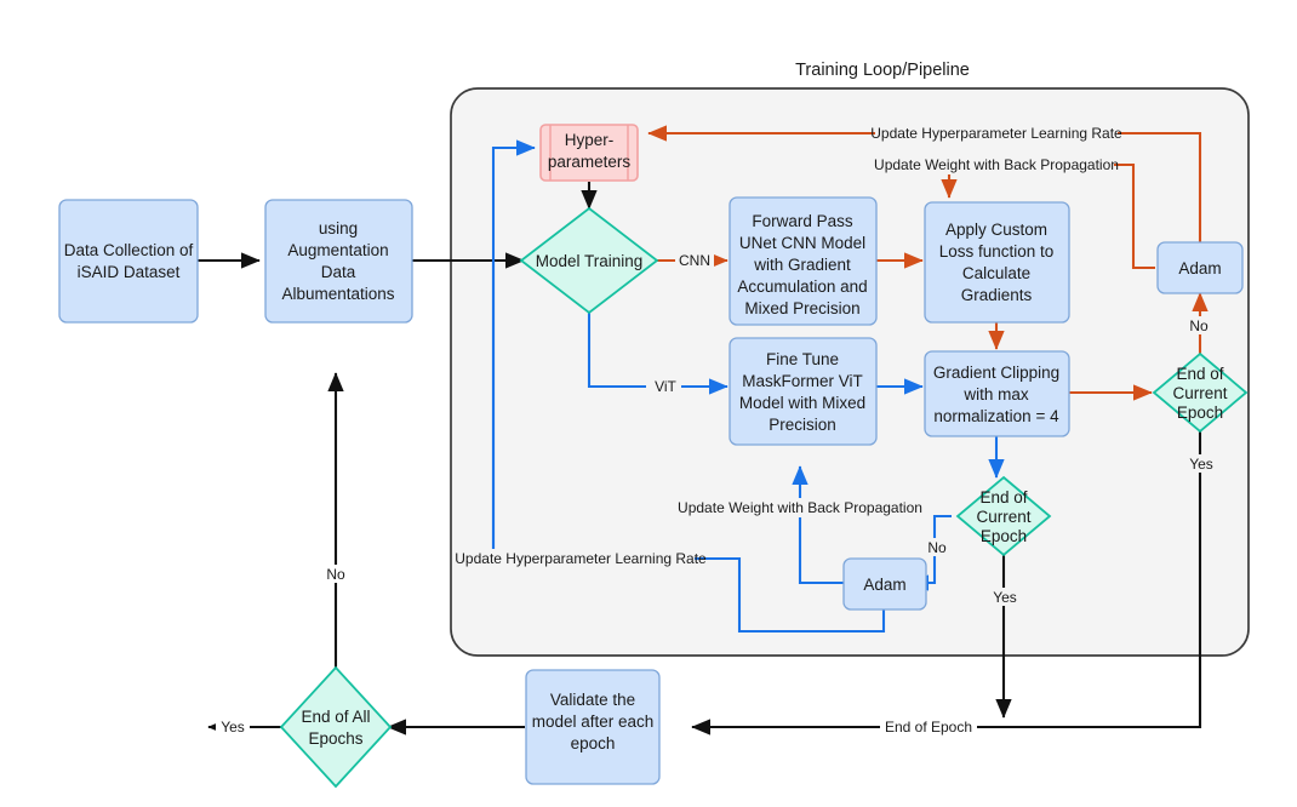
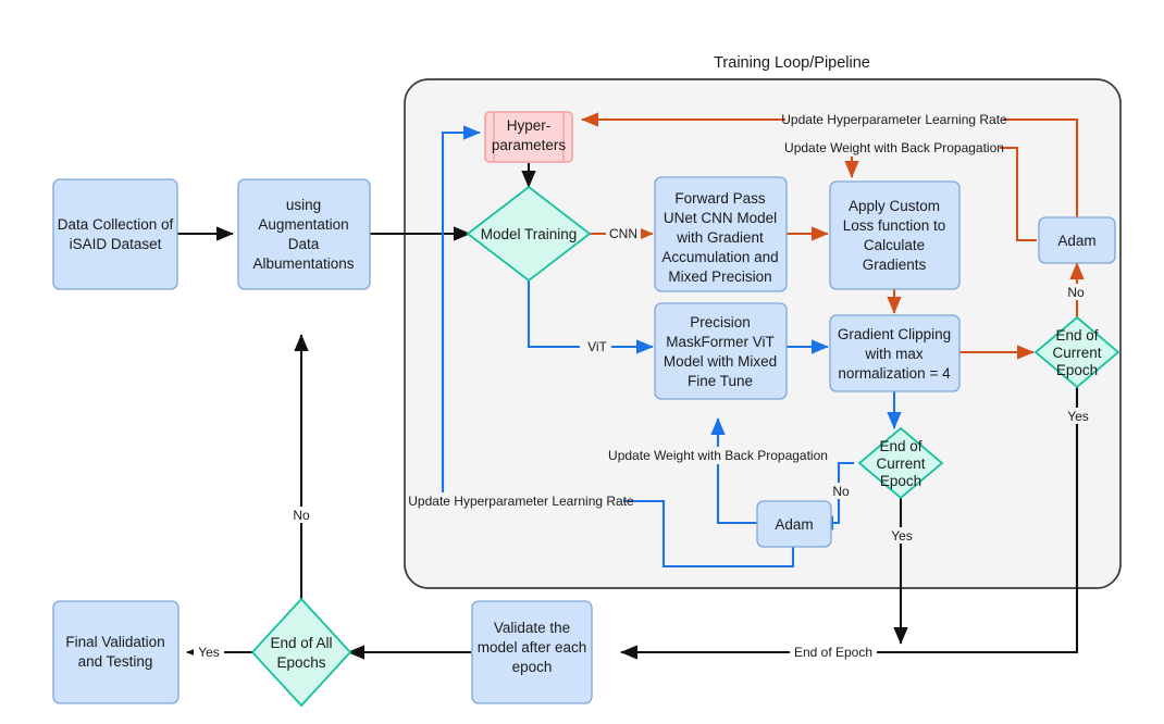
  Training Loop/Pipeline
  CNN
  ViT
  Update Hyperparameter Learning Rate
  Update Weight with Back Propagation
  Update Weight with Back Propagation
  Update Hyperparameter Learning Rate
  No
  Yes
  No
  Yes
  End of Epoch
  No
  Yes
  Data Collection of
  iSAID Dataset
  using
  Augmentation
  Data
  Albumentations
  Hyper-
  parameters
  Model Training
  Forward Pass
  UNet CNN Model
  with Gradient
  Accumulation and
  Mixed Precision
  Apply Custom
  Loss function to
  Calculate
  Gradients
- Fine Tune
+ Precision
  MaskFormer ViT
  Model with Mixed
- Precision
+ Fine Tune
  Gradient Clipping
  with max
  normalization = 4
  Adam
  End of
  Current
  Epoch
  End of
  Current
  Epoch
  Adam
  Validate the
  model after each
  epoch
  End of All
  Epochs
+ Final Validation
+ and Testing
